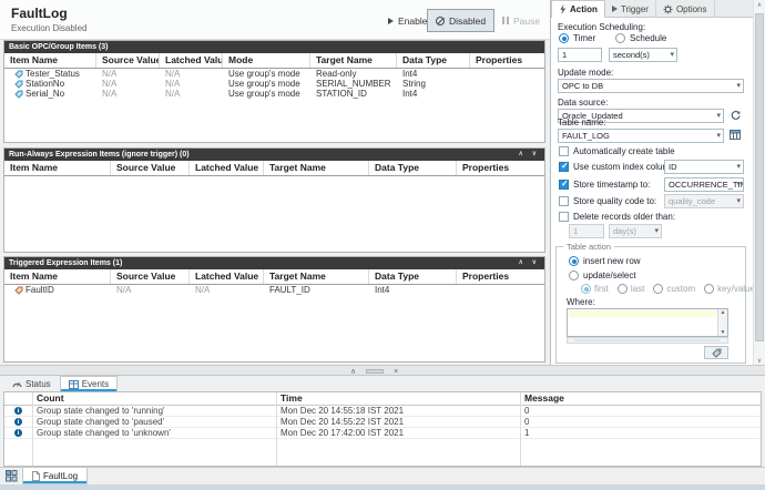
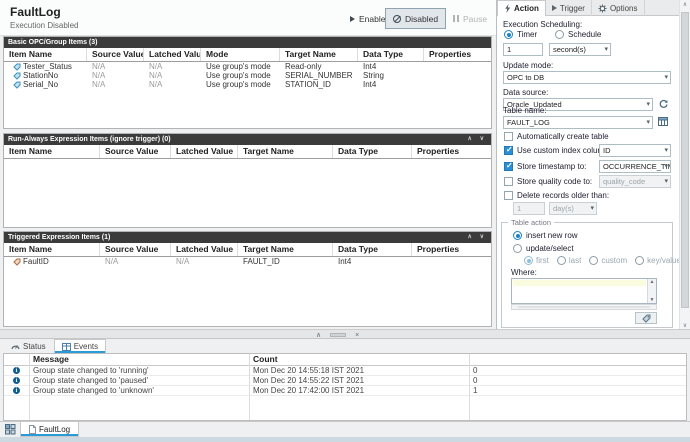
  FaultLog
  Execution Disabled
  Enable
  Disabled
  Pause
  Item Name
  Source Value
  Latched Valu
  Mode
  Target Name
  Data Type
  Properties
  Tester_Status
  N/A
  N/A
  Use group's mode
  Read-only
  Int4
  StationNo
  N/A
  N/A
  Use group's mode
  SERIAL_NUMBER
  String
  Serial_No
  N/A
  N/A
  Use group's mode
  STATION_ID
  Int4
  Item Name
  Source Value
  Latched Value
  Target Name
  Data Type
  Properties
  Item Name
  Source Value
  Latched Value
  Target Name
  Data Type
  Properties
  FaultID
  N/A
  N/A
  FAULT_ID
  Int4
  Action
  Trigger
  Options
  Execution Scheduling:
  Timer
  Schedule
  1
  second(s)
  Update mode:
  OPC to DB
  Data source:
  Oracle_Updated
  Table name:
  FAULT_LOG
  Automatically create table
  Use custom index colu
  ID
  Store timestamp to:
  OCCURRENCE_TIM
  Store quality code to:
  quality_code
  Delete records older than:
  1
  day(s)
  Table action
  insert new row
  update/select
  first
  last
  custom
  Where:
  Status
  Events
- Count
+ Message
- Time
- Message
+ Count
  Group state changed to 'running'
  Mon Dec 20 14:55:18 IST 2021
  0
  Group state changed to 'paused'
  Mon Dec 20 14:55:22 IST 2021
  0
  Group state changed to 'unknown'
  Mon Dec 20 17:42:00 IST 2021
  1
  FaultLog
